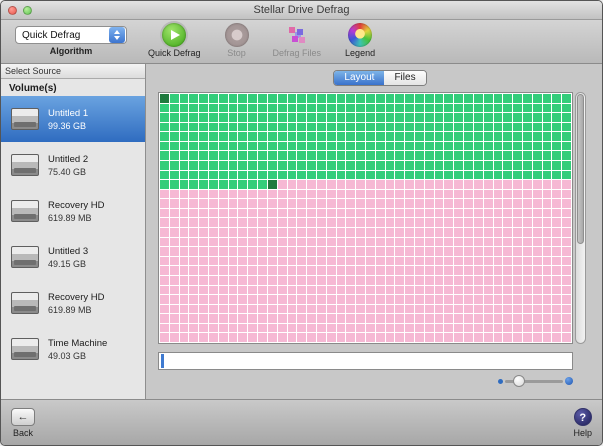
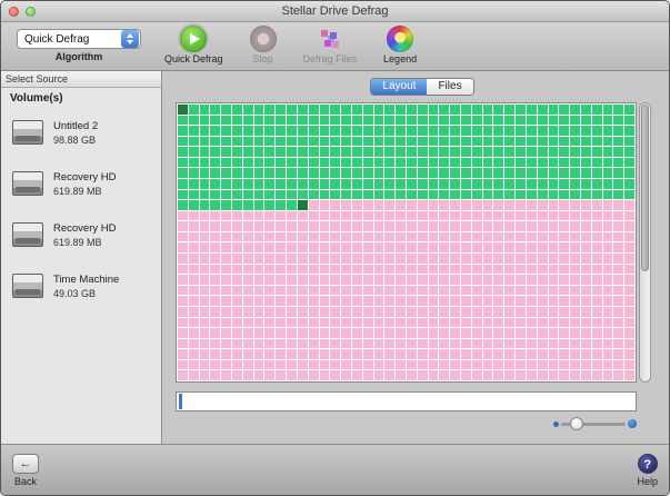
  Stellar Drive Defrag
  Quick Defrag
  Algorithm
  Quick Defrag
  Stop
  Defrag Files
  Legend
  Select Source
  Volume(s)
- Untitled 1
- 99.36 GB
  Untitled 2
- 75.40 GB
+ 98.88 GB
  Recovery HD
  619.89 MB
- Untitled 3
- 49.15 GB
  Recovery HD
  619.89 MB
  Time Machine
  49.03 GB
  Layout
  Files
  ←
  Back
  ?
  Help
